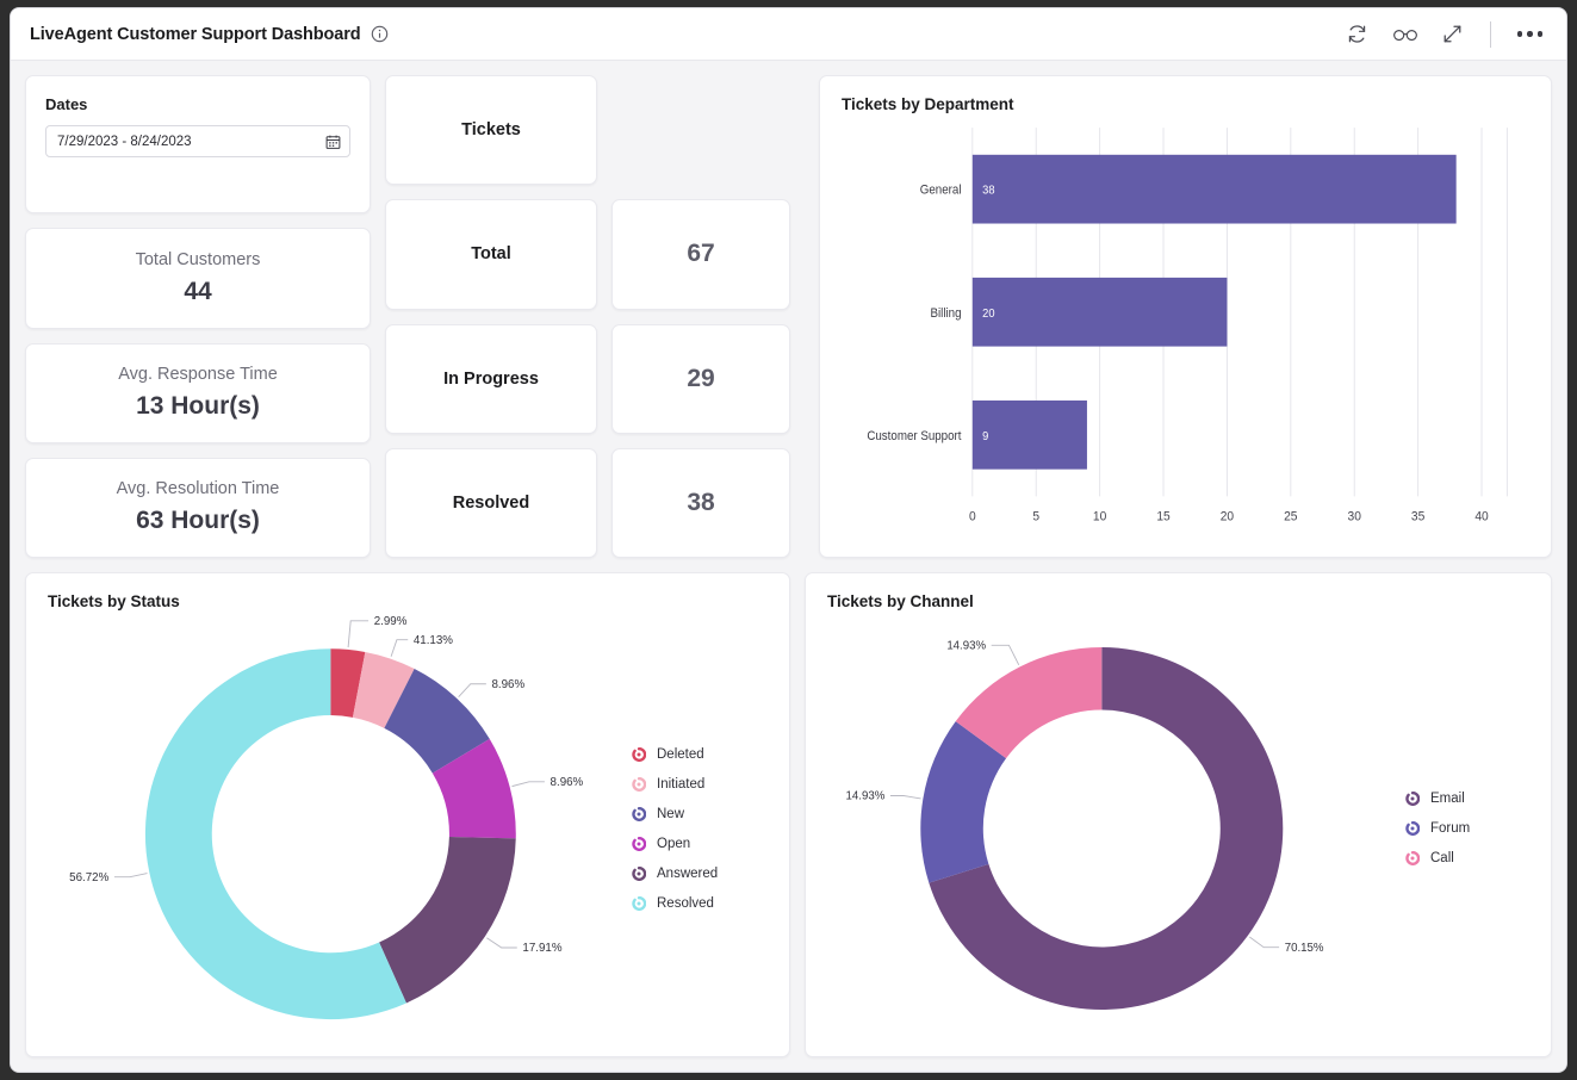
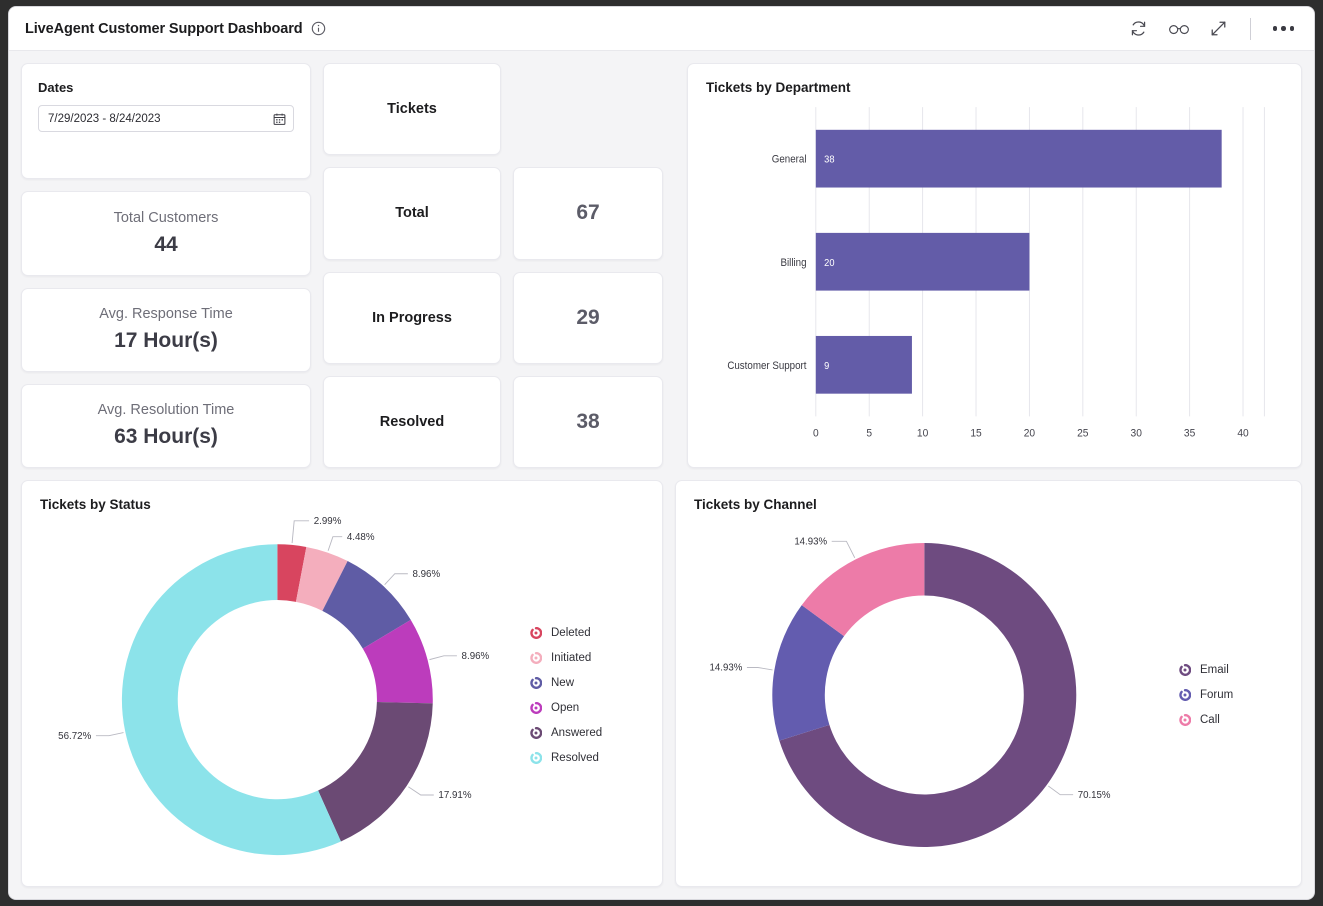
  LiveAgent Customer Support Dashboard
  Dates
  7/29/2023 - 8/24/2023
  Total Customers
  44
  Avg. Response Time
- 13 Hour(s)
+ 17 Hour(s)
  Avg. Resolution Time
  63 Hour(s)
  Tickets
  Total
  In Progress
  Resolved
  67
  29
  38
  Tickets by Department
  0
  5
  10
  15
  20
  25
  30
  35
  40
  General
  38
  Billing
  20
  Customer Support
  9
  Tickets by Status
  2.99%
- 41.13%
+ 4.48%
  8.96%
  8.96%
  17.91%
  56.72%
  Deleted
  Initiated
  New
  Open
  Answered
  Resolved
  Tickets by Channel
  70.15%
  14.93%
  14.93%
  Email
  Forum
  Call
